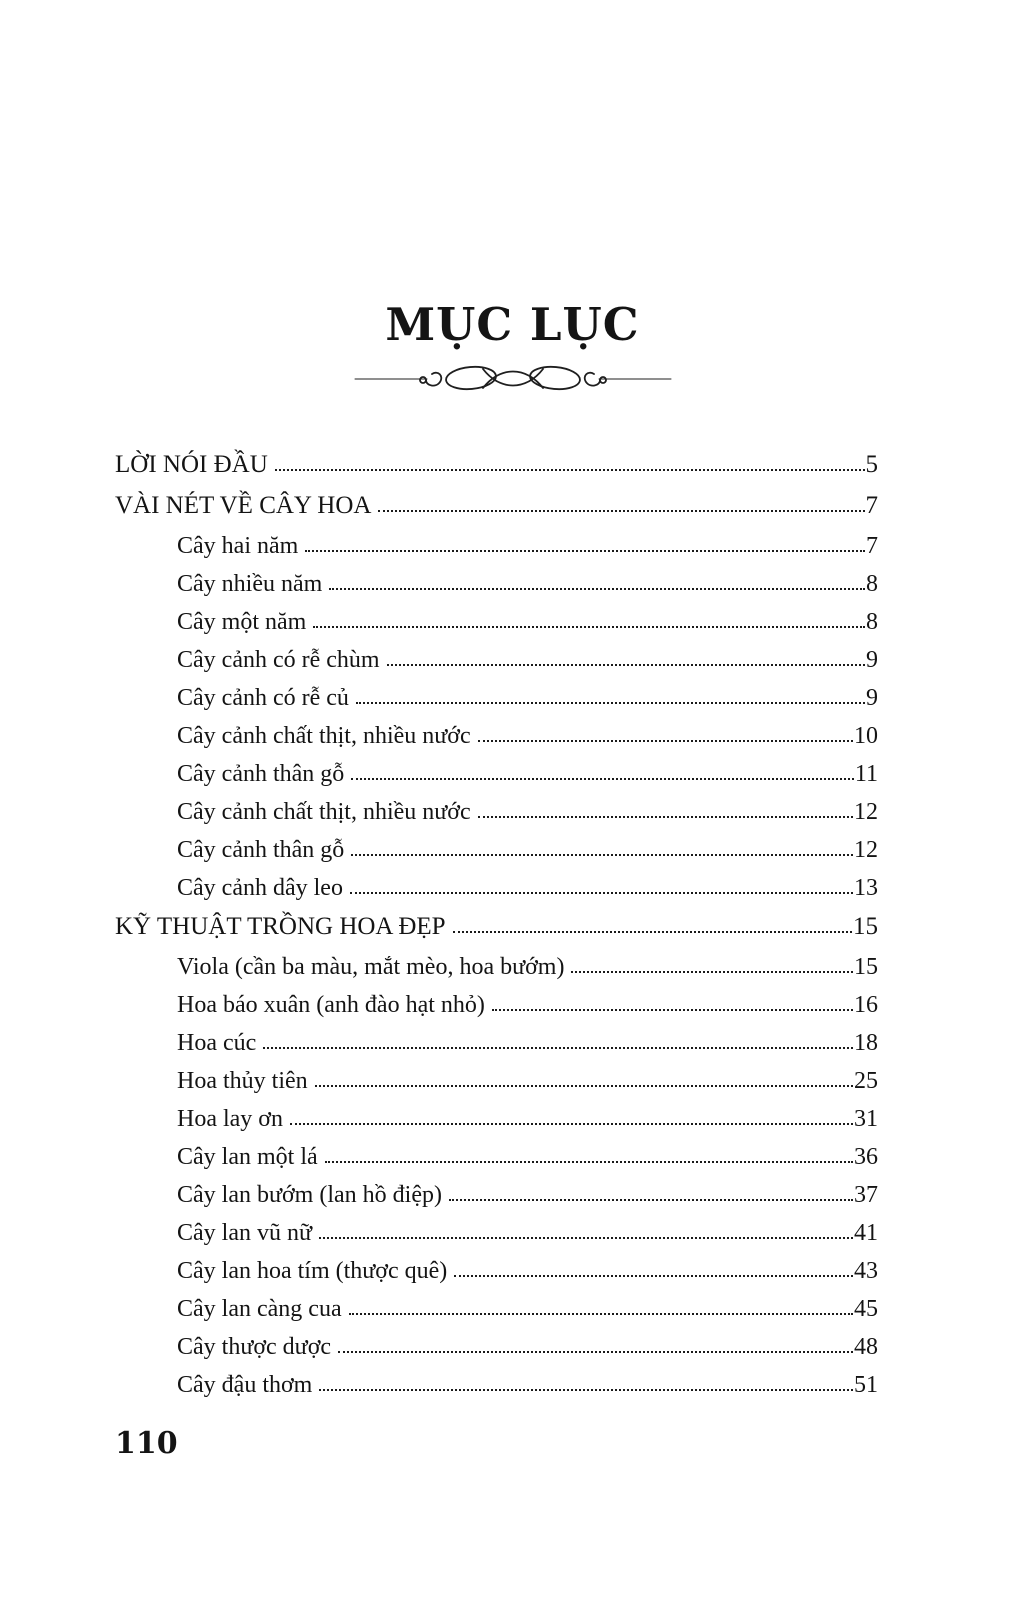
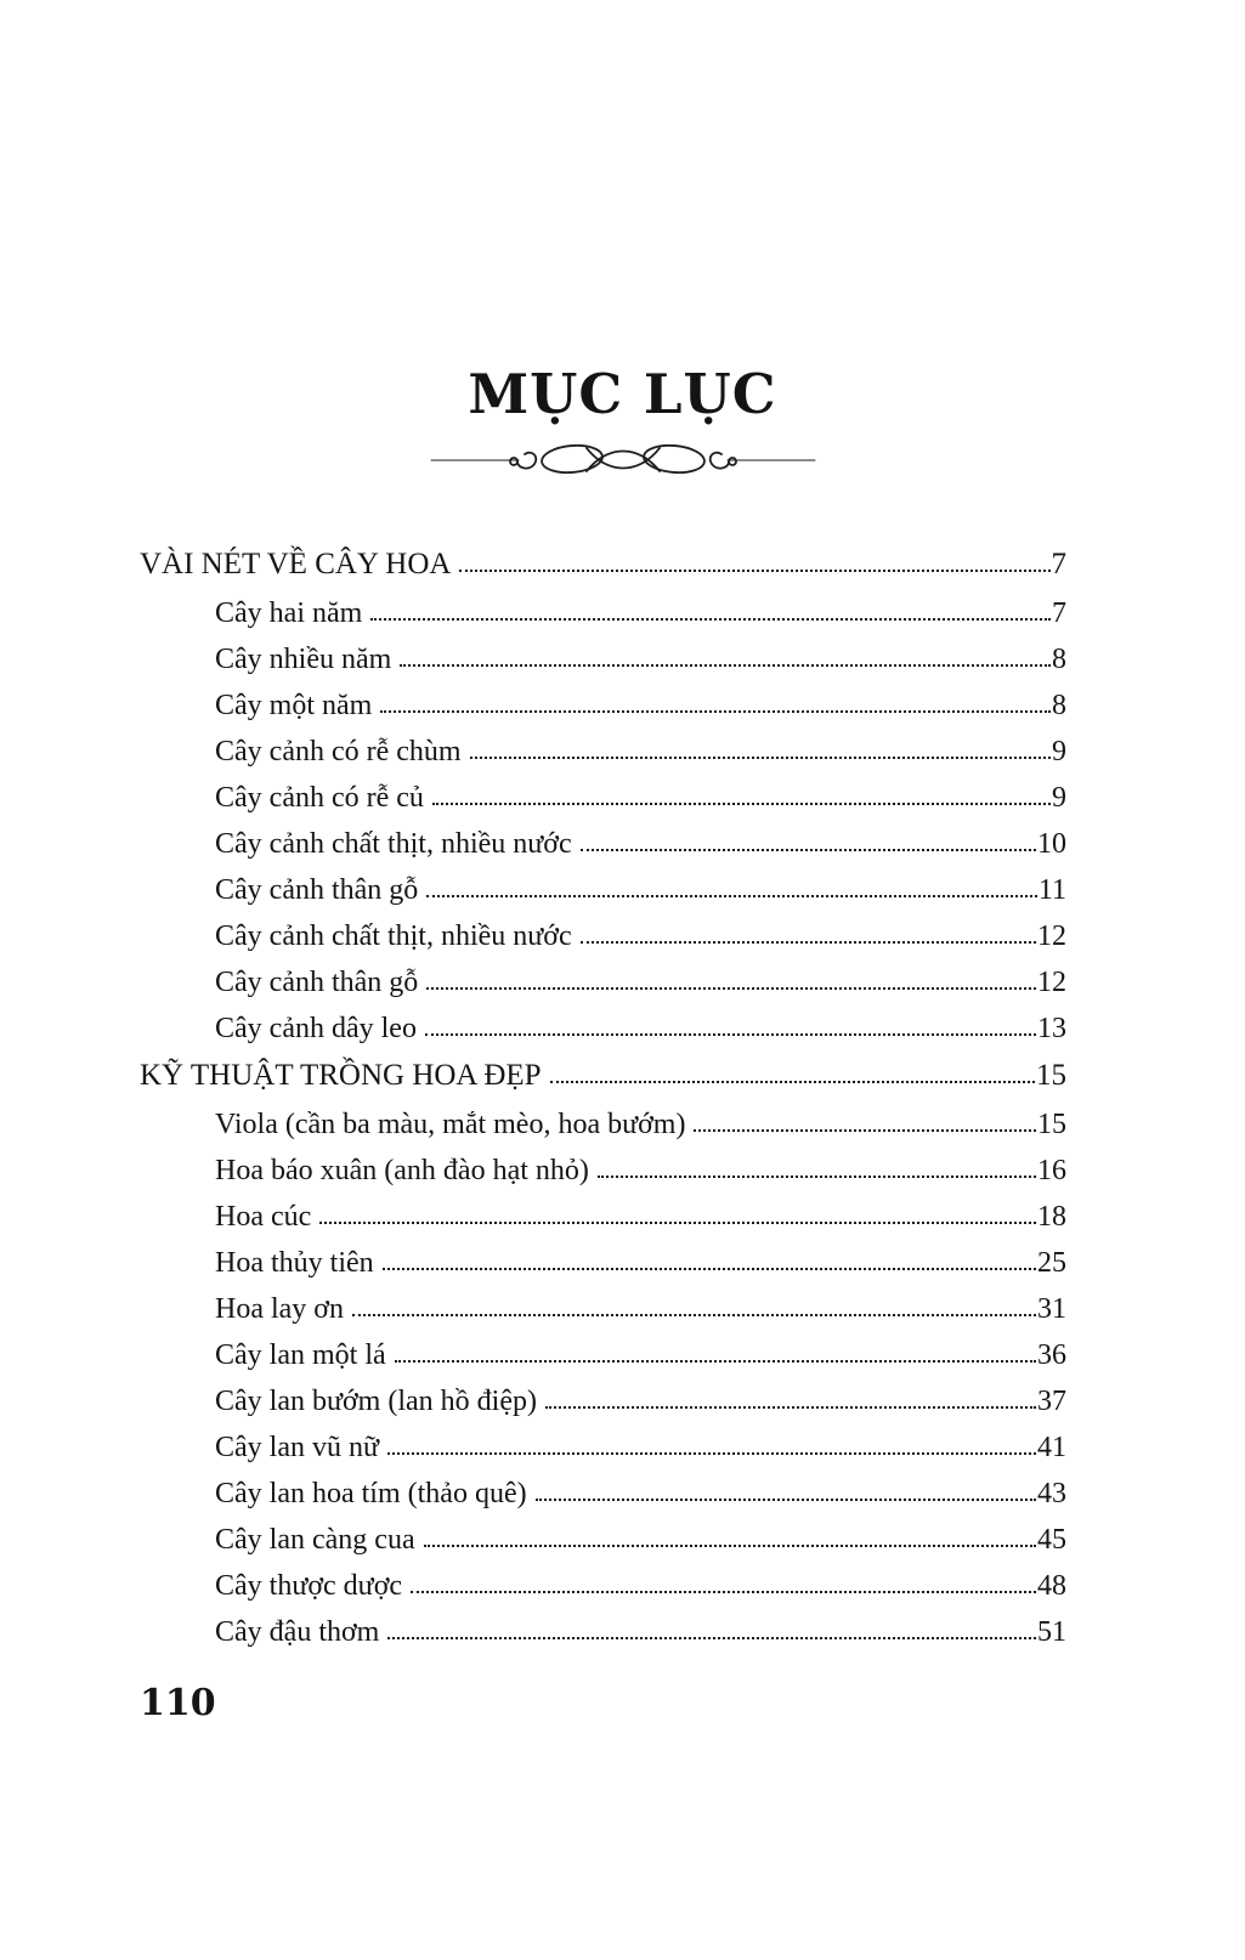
  MỤC LỤC
- LỜI NÓI ĐẦU
- 5
  VÀI NÉT VỀ CÂY HOA
  7
  Cây hai năm
  7
  Cây nhiều năm
  8
  Cây một năm
  8
  Cây cảnh có rễ chùm
  9
  Cây cảnh có rễ củ
  9
  Cây cảnh chất thịt, nhiều nước
  10
  Cây cảnh thân gỗ
  11
  Cây cảnh chất thịt, nhiều nước
  12
  Cây cảnh thân gỗ
  12
  Cây cảnh dây leo
  13
  KỸ THUẬT TRỒNG HOA ĐẸP
  15
  Viola (cần ba màu, mắt mèo, hoa bướm)
  15
  Hoa báo xuân (anh đào hạt nhỏ)
  16
  Hoa cúc
  18
  Hoa thủy tiên
  25
  Hoa lay ơn
  31
  Cây lan một lá
  36
  Cây lan bướm (lan hồ điệp)
  37
  Cây lan vũ nữ
  41
- Cây lan hoa tím (thược quê)
+ Cây lan hoa tím (thảo quê)
  43
  Cây lan càng cua
  45
  Cây thược dược
  48
  Cây đậu thơm
  51
  110
